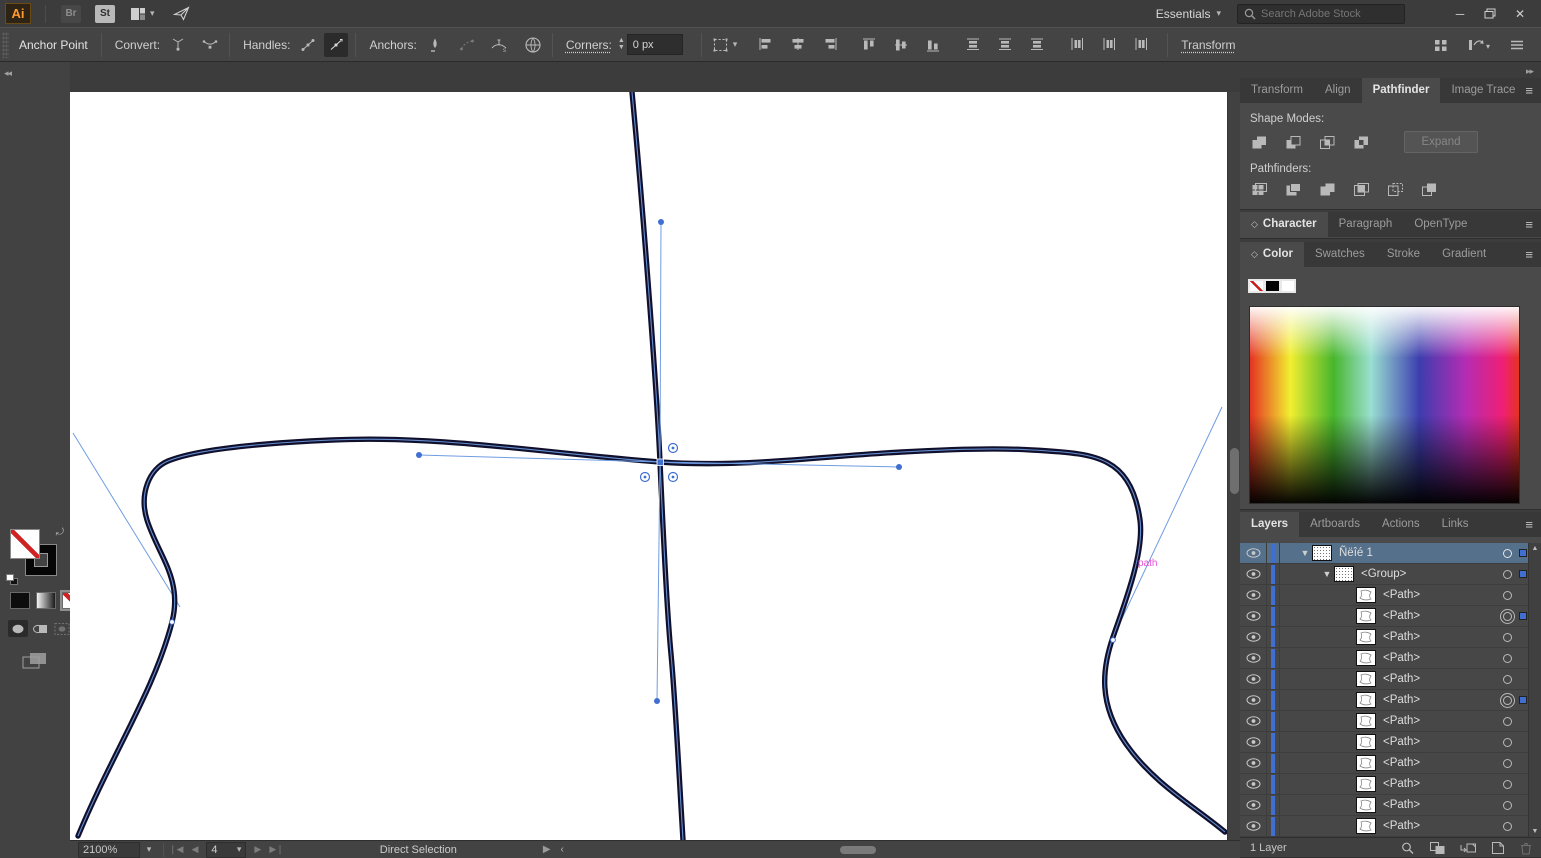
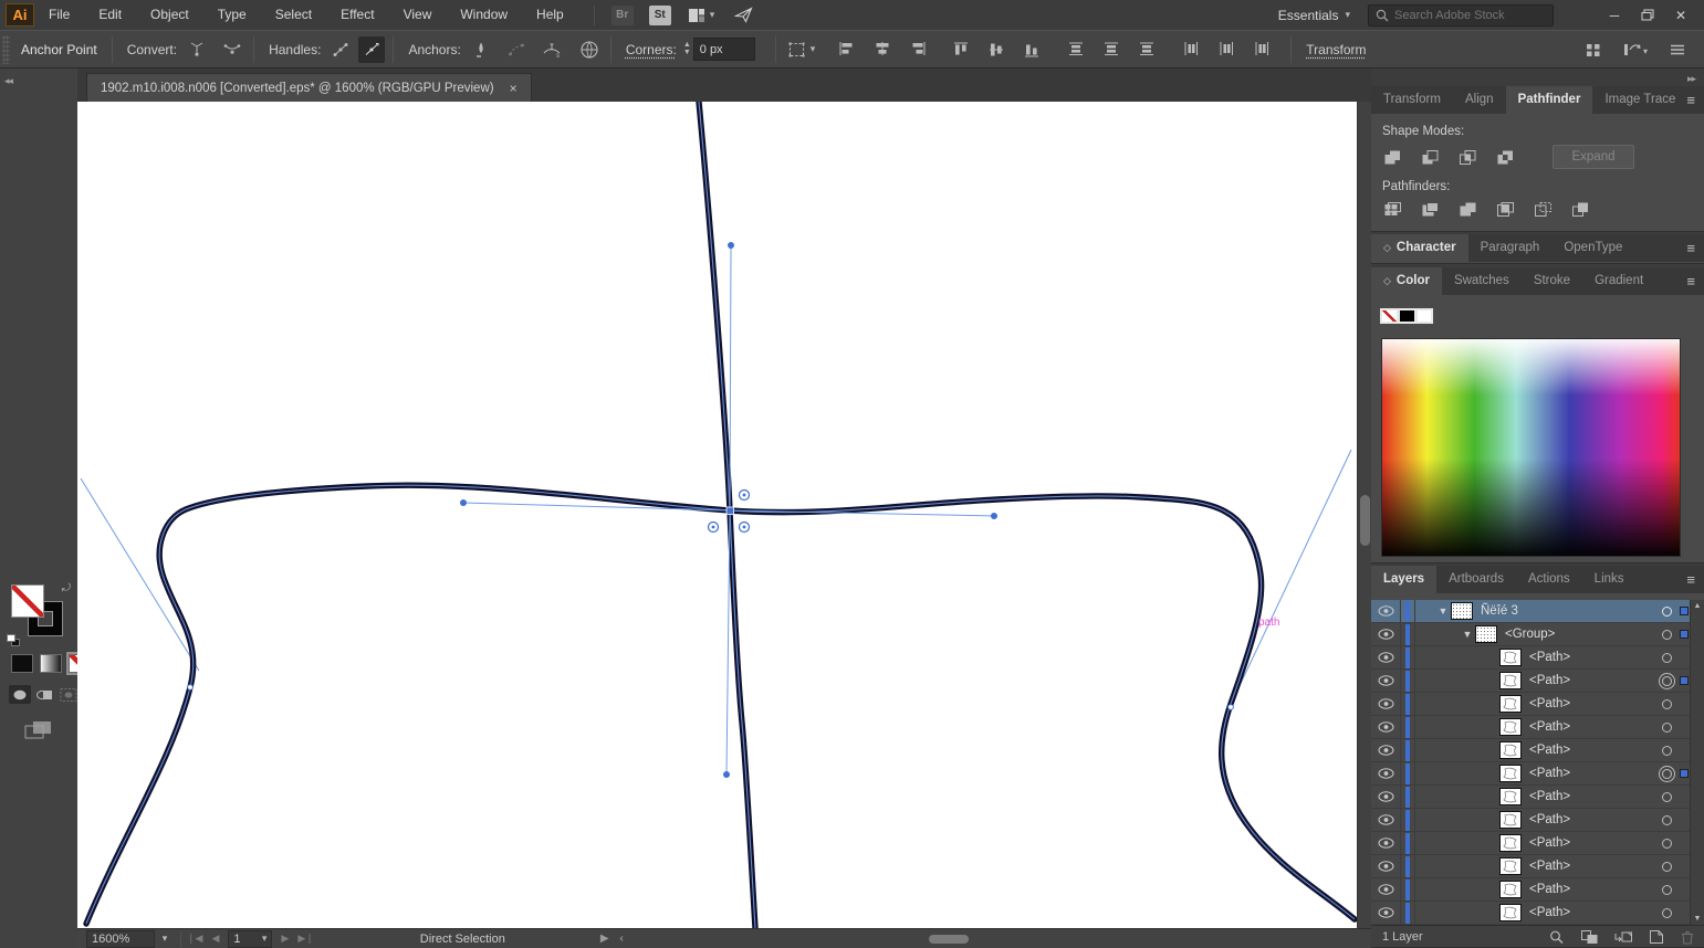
  Ai
+ File
+ Edit
+ Object
+ Type
+ Select
+ Effect
+ View
+ Window
+ Help
  Br
  St
  ▾
  Essentials
  ▾
  Search Adobe Stock
  ─
  ✕
  Anchor Point
  Convert:
  Handles:
  Anchors:
  Corners:
  0 px
  ▾
  Transform
  ▾
  ◂◂
  ⤾
+ 1902.m10.i008.n006 [Converted].eps* @ 1600% (RGB/GPU Preview)
+ ×
  path
- 2100%
+ 1600%
  ▾
  ❘◀
  ◀
- 4
+ 1
  ▾
  ▶
  ▶❘
  Direct Selection
  ▶
  ‹
  ▸▸
  Transform
  Align
  Pathfinder
  Image Trace
  ≡
  Shape Modes:
  Expand
  Pathfinders:
  ◇ Character
  Paragraph
  OpenType
  ≡
  ◇ Color
  Swatches
  Stroke
  Gradient
  ≡
  Layers
  Artboards
  Actions
  Links
  ≡
  ▼
- Ñëîé 1
+ Ñëîé 3
  ▼
  <Group>
  <Path>
  <Path>
  <Path>
  <Path>
  <Path>
  <Path>
  <Path>
  <Path>
  <Path>
  <Path>
  <Path>
  <Path>
  1 Layer
